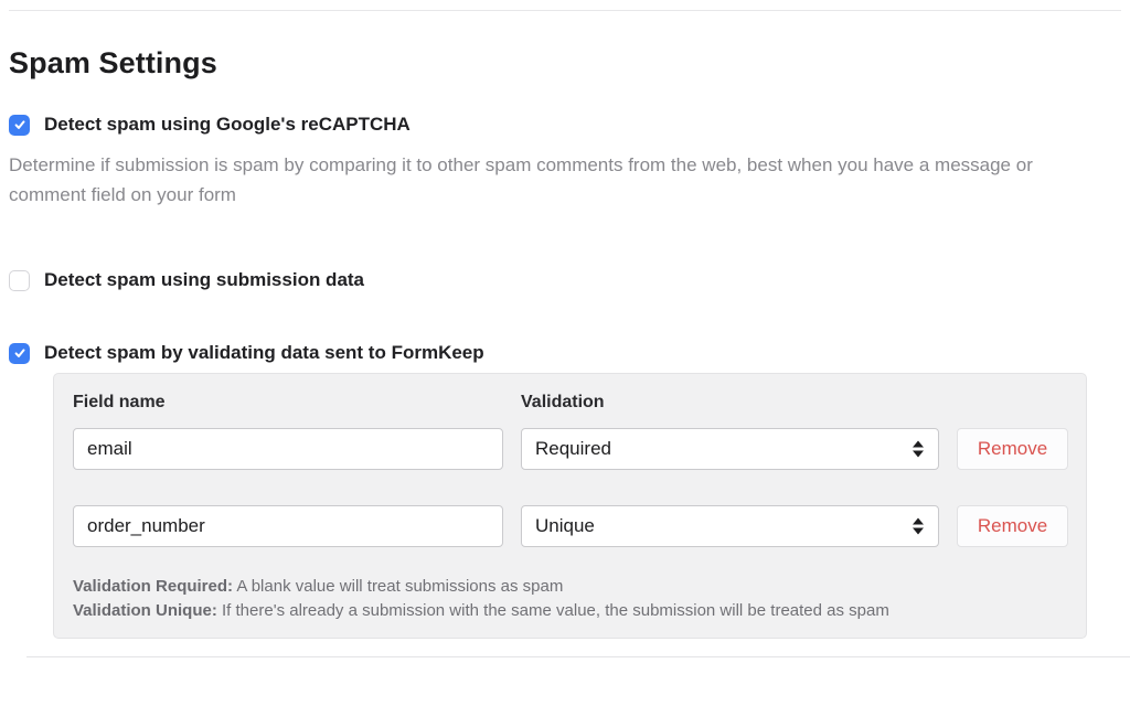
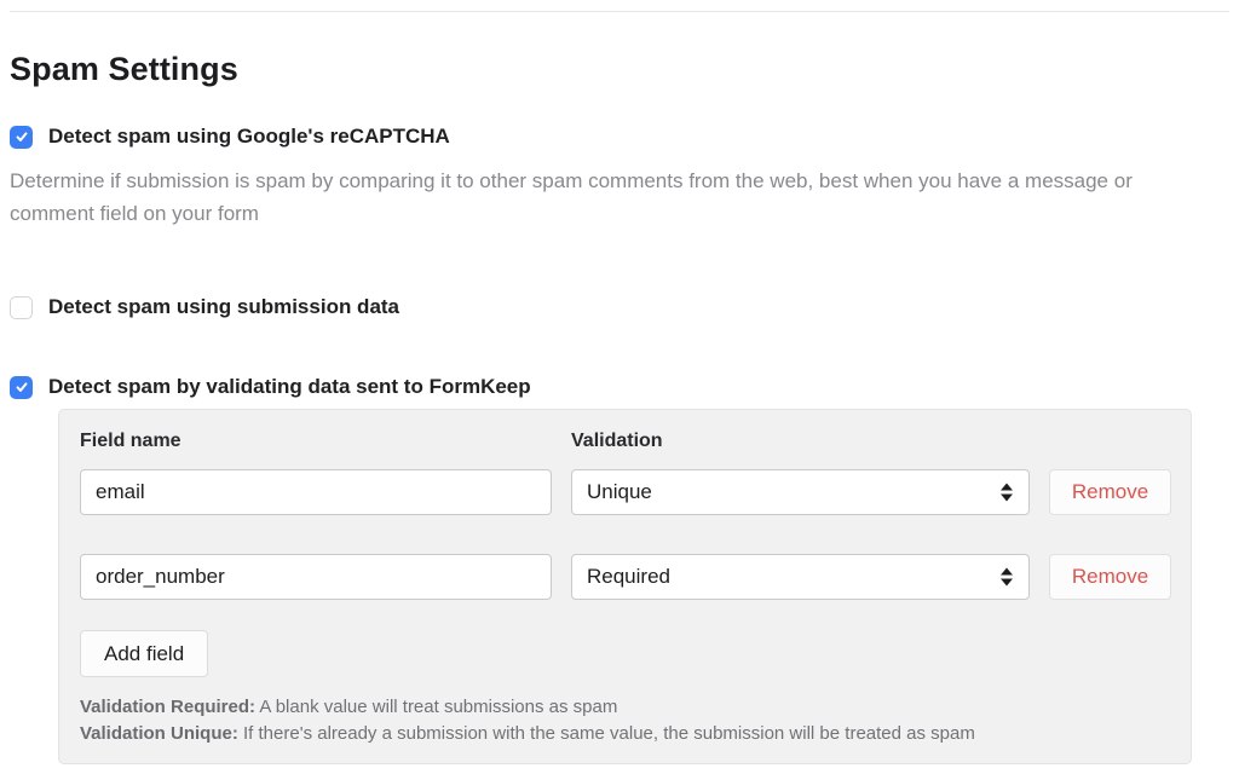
  Spam Settings
  Detect spam using Google's reCAPTCHA
  Determine if submission is spam by comparing it to other spam comments from the web, best when you have a message or comment field on your form
  Detect spam using submission data
  Detect spam by validating data sent to FormKeep
  Field name
  Validation
  email
- Required
+ Unique
  Remove
  order_number
- Unique
+ Required
  Remove
+ Add field
  Validation Required: A blank value will treat submissions as spam
  Validation Unique: If there's already a submission with the same value, the submission will be treated as spam
